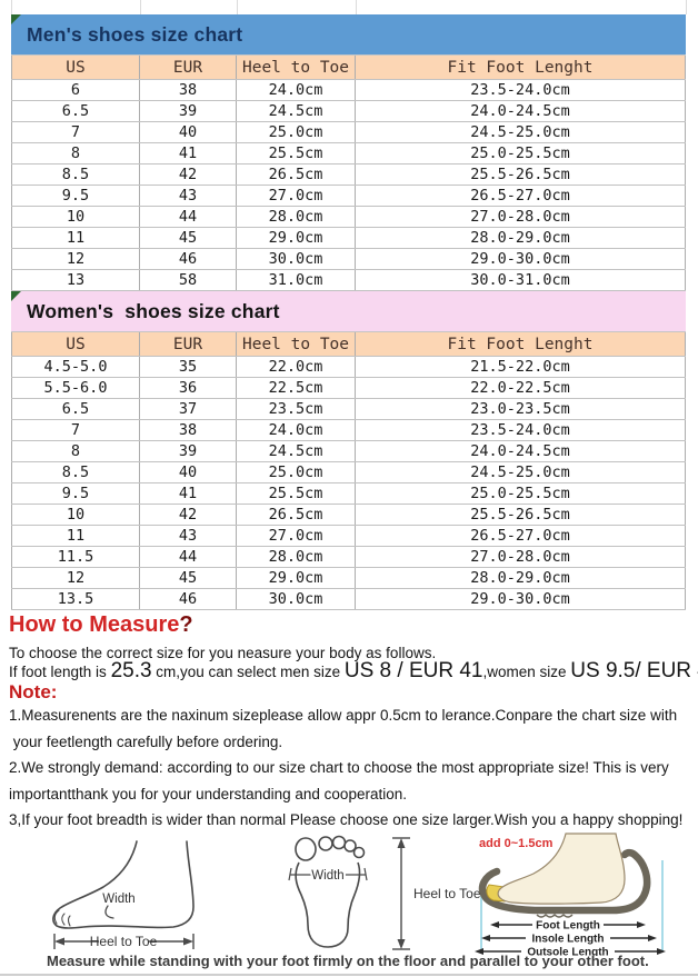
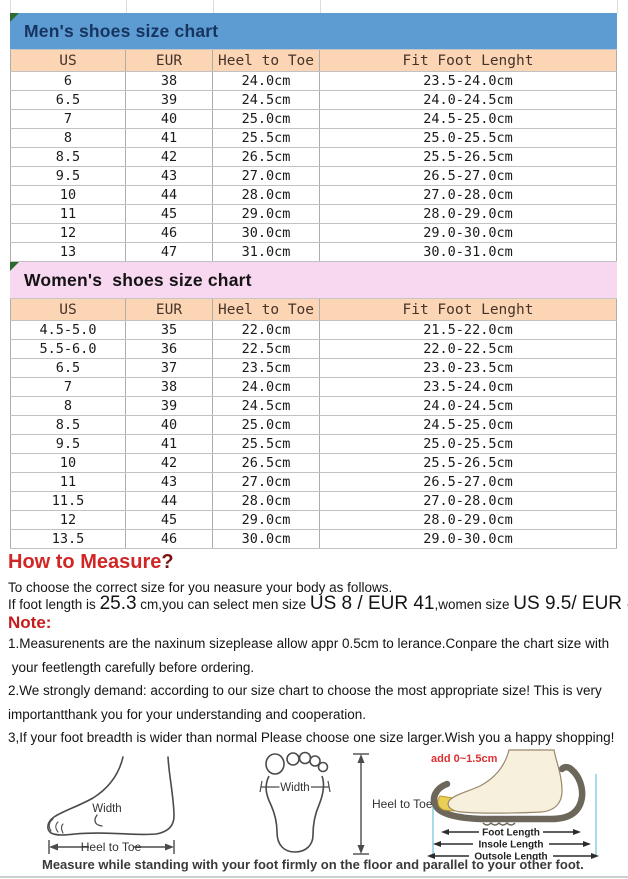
  Men's shoes size chart
  US
  EUR
  Heel to Toe
  Fit Foot Lenght
  6
  38
  24.0cm
  23.5-24.0cm
  6.5
  39
  24.5cm
  24.0-24.5cm
  7
  40
  25.0cm
  24.5-25.0cm
  8
  41
  25.5cm
  25.0-25.5cm
  8.5
  42
  26.5cm
  25.5-26.5cm
  9.5
  43
  27.0cm
  26.5-27.0cm
  10
  44
  28.0cm
  27.0-28.0cm
  11
  45
  29.0cm
  28.0-29.0cm
  12
  46
  30.0cm
  29.0-30.0cm
  13
- 58
+ 47
  31.0cm
  30.0-31.0cm
  Women's shoes size chart
  US
  EUR
  Heel to Toe
  Fit Foot Lenght
  4.5-5.0
  35
  22.0cm
  21.5-22.0cm
  5.5-6.0
  36
  22.5cm
  22.0-22.5cm
  6.5
  37
  23.5cm
  23.0-23.5cm
  7
  38
  24.0cm
  23.5-24.0cm
  8
  39
  24.5cm
  24.0-24.5cm
  8.5
  40
  25.0cm
  24.5-25.0cm
  9.5
  41
  25.5cm
  25.0-25.5cm
  10
  42
  26.5cm
  25.5-26.5cm
  11
  43
  27.0cm
  26.5-27.0cm
  11.5
  44
  28.0cm
  27.0-28.0cm
  12
  45
  29.0cm
  28.0-29.0cm
  13.5
  46
  30.0cm
  29.0-30.0cm
  How to Measure?
  To choose the correct size for you neasure your body as follows.
  If foot length is
  25.3
  cm,you can select men size
  US 8 / EUR 41
  ,women size
  US 9.5/ EUR
  Note:
  1.Measurenents are the naxinum sizeplease allow appr 0.5cm to lerance.Conpare the chart size with
  your feetlength carefully before ordering.
  2.We strongly demand: according to our size chart to choose the most appropriate size! This is very
  importantthank you for your understanding and cooperation.
  3,If your foot breadth is wider than normal Please choose one size larger.Wish you a happy shopping!
  Width
  Heel to Toe
  Width
  Heel to Toe
  add 0~1.5cm
  Foot Length
  Insole Length
  Outsole Length
  Measure while standing with your foot firmly on the floor and parallel to your other foot.
